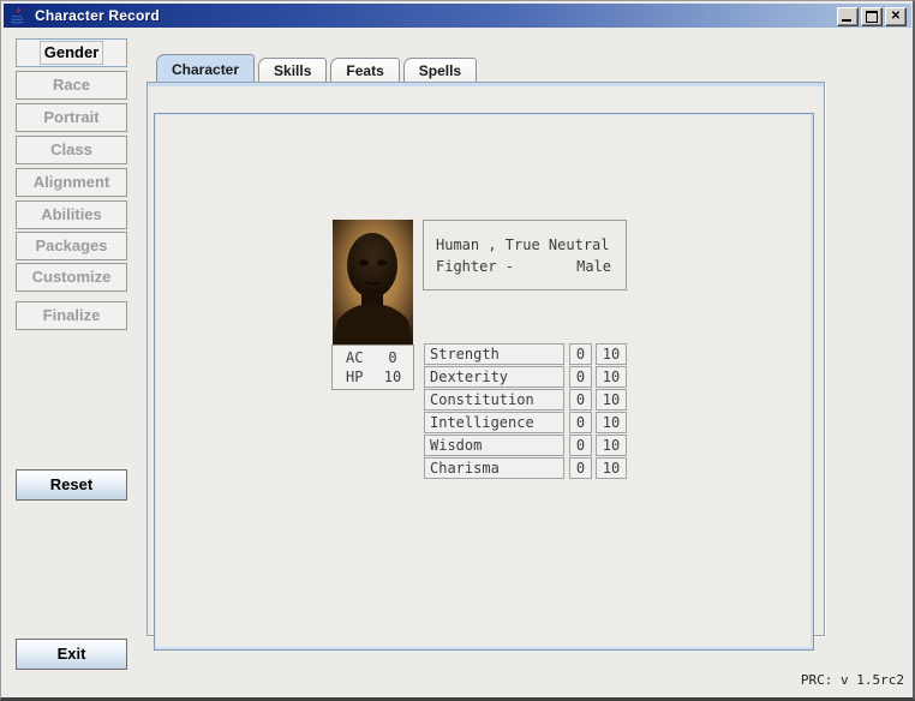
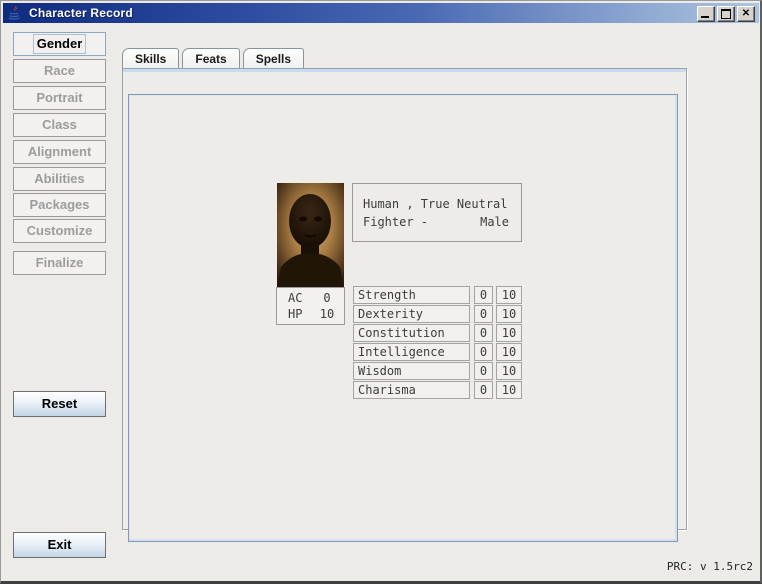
  Character Record
  Gender
  Race
  Portrait
  Class
  Alignment
  Abilities
  Packages
  Customize
  Finalize
  Reset
  Exit
- Character
  Skills
  Feats
  Spells
  AC
  0
  HP
  10
  Human , True Neutral
  Fighter -
  Male
  Strength
  0
  10
  Dexterity
  0
  10
  Constitution
  0
  10
  Intelligence
  0
  10
  Wisdom
  0
  10
  Charisma
  0
  10
  PRC: v 1.5rc2
